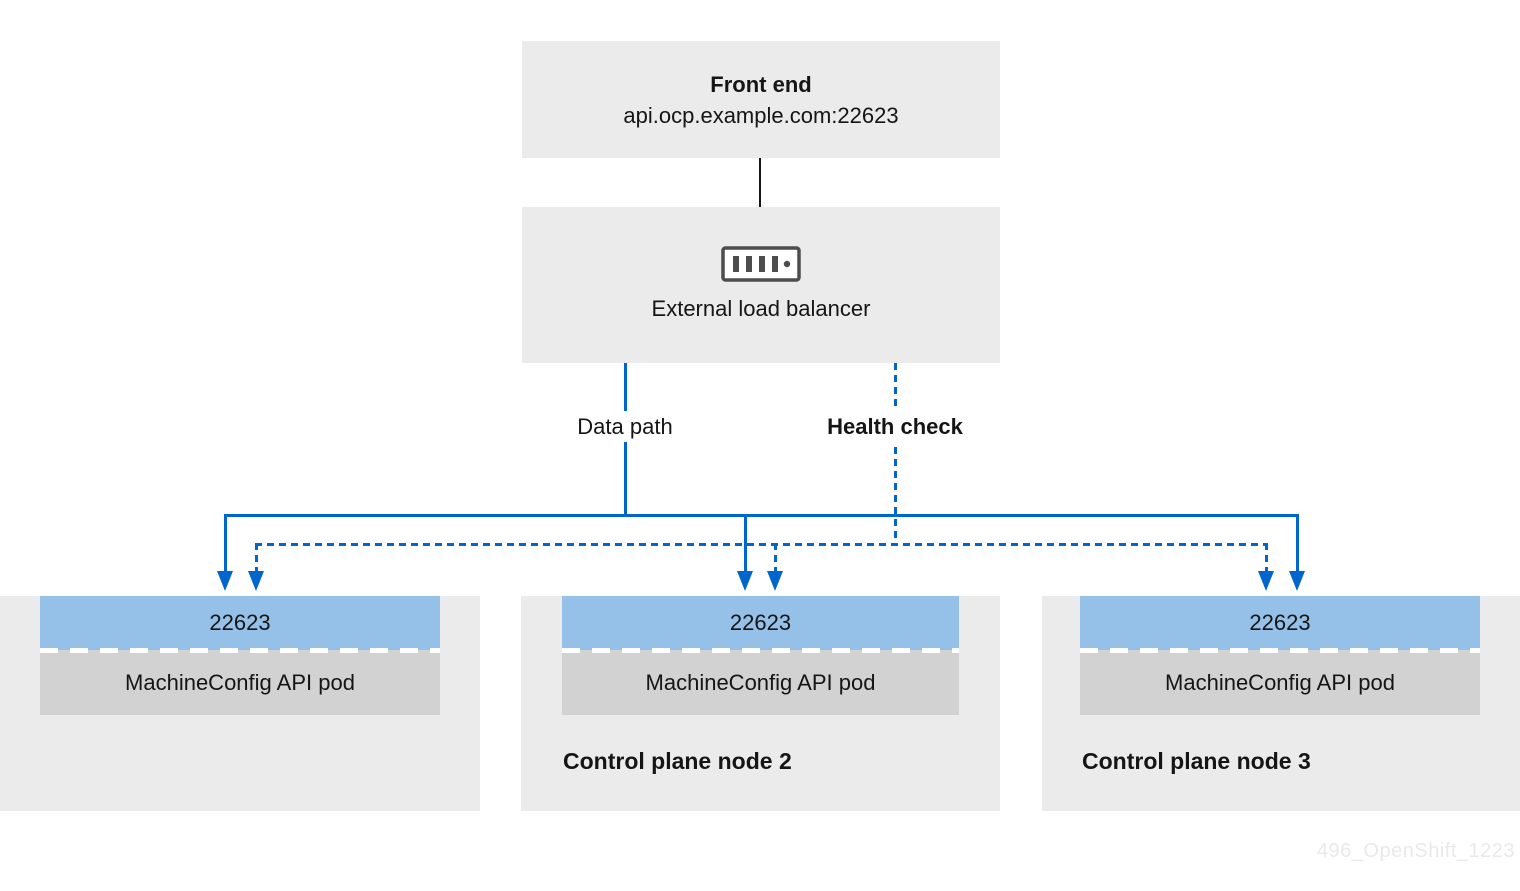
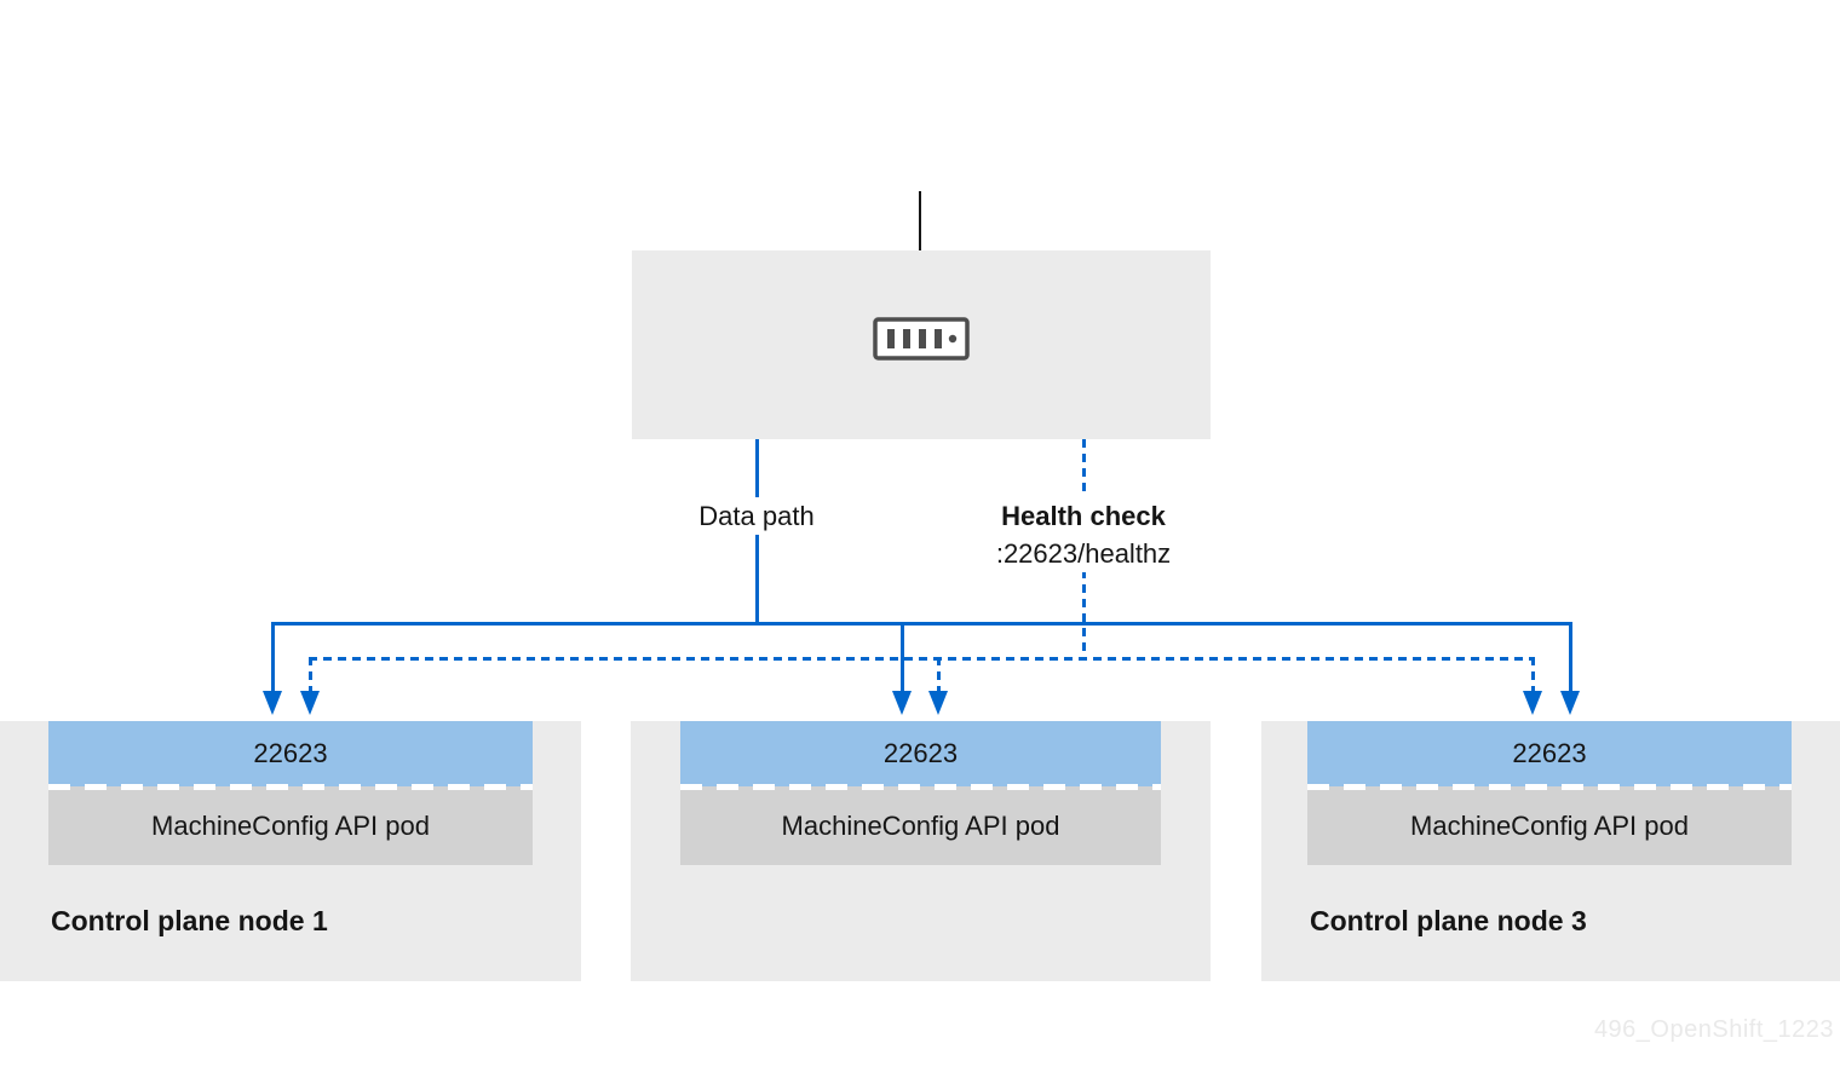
- Front end
- api.ocp.example.com:22623
- External load balancer
  Data path
  Health check
+ :22623/healthz
  22623
  MachineConfig API pod
+ Control plane node 1
  22623
  MachineConfig API pod
- Control plane node 2
  22623
  MachineConfig API pod
  Control plane node 3
